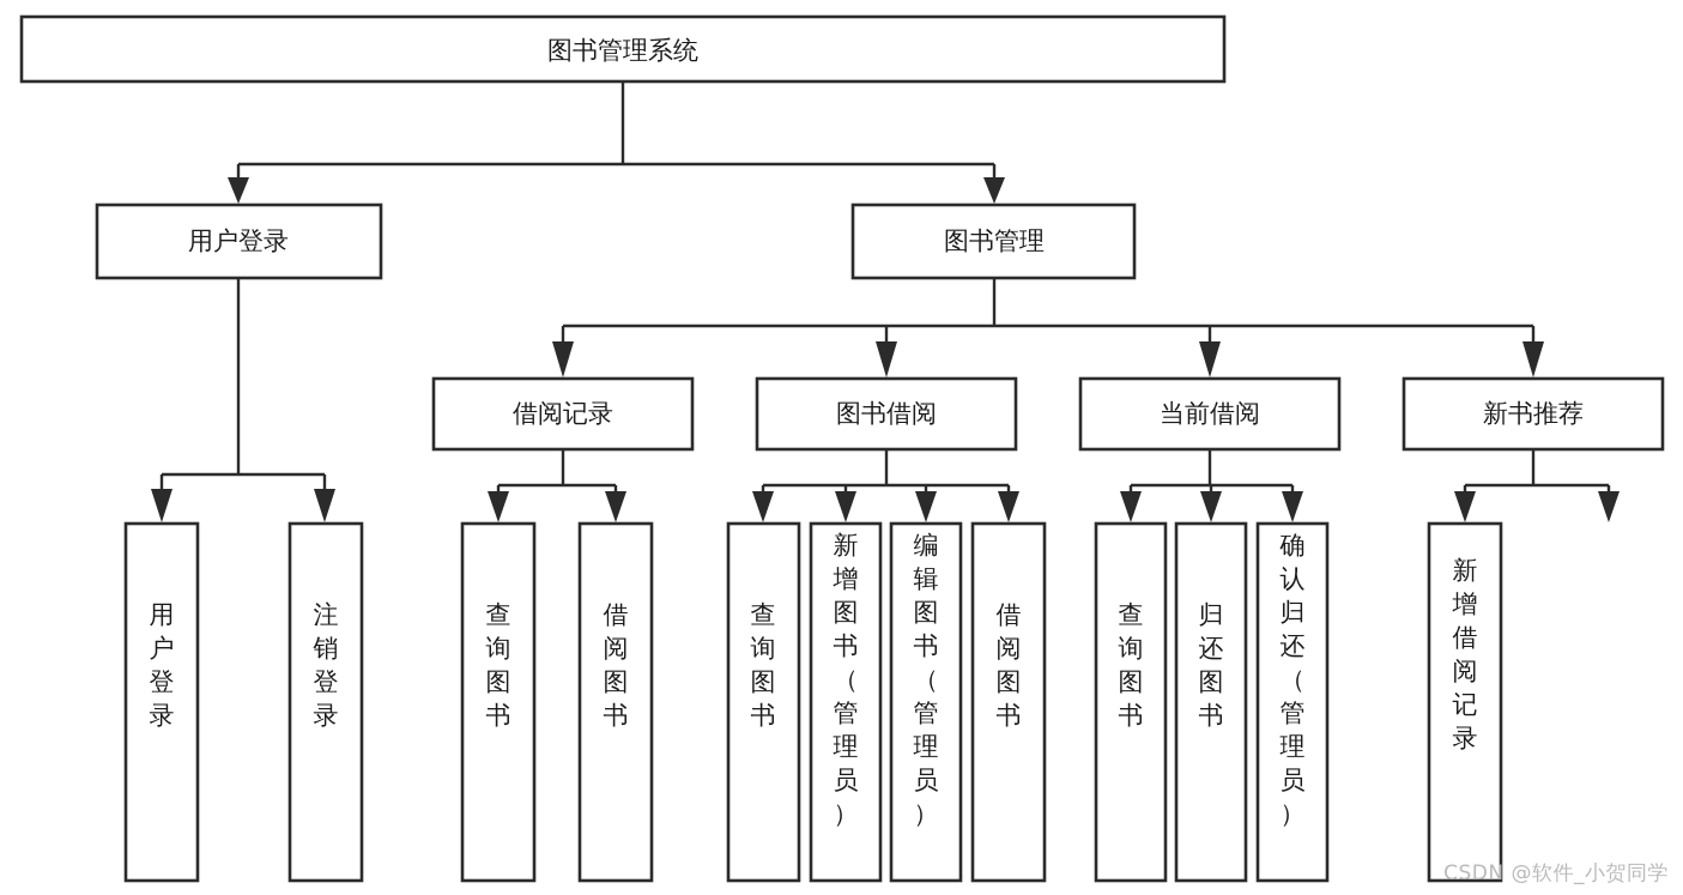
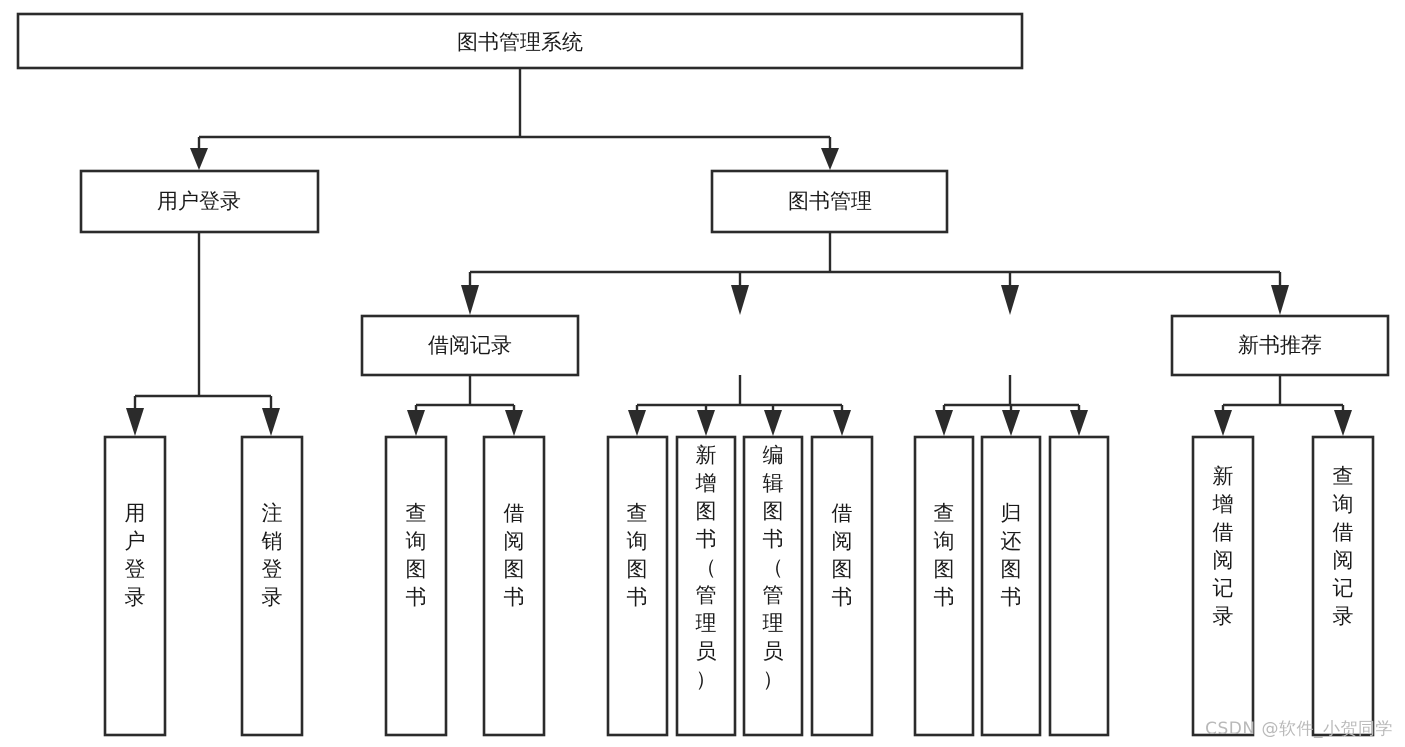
  图书管理系统
  用户登录
  图书管理
  借阅记录
- 图书借阅
- 当前借阅
  新书推荐
  用户登录
  注销登录
  查询图书
  借阅图书
  查询图书
  新增图书（管理员）
  编辑图书（管理员）
  借阅图书
  查询图书
  归还图书
- 确认归还（管理员）
  新增借阅记录
+ 查询借阅记录
  CSDN @软件_小贺同学
